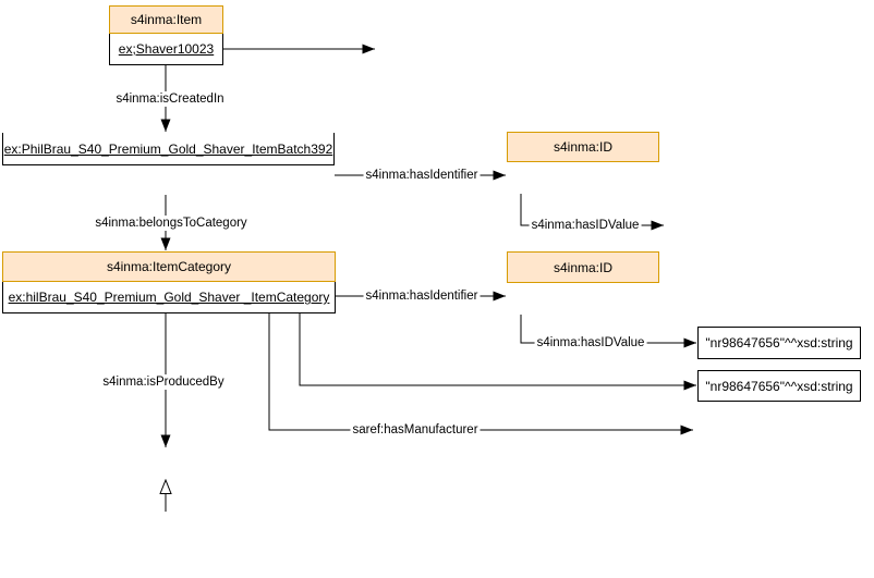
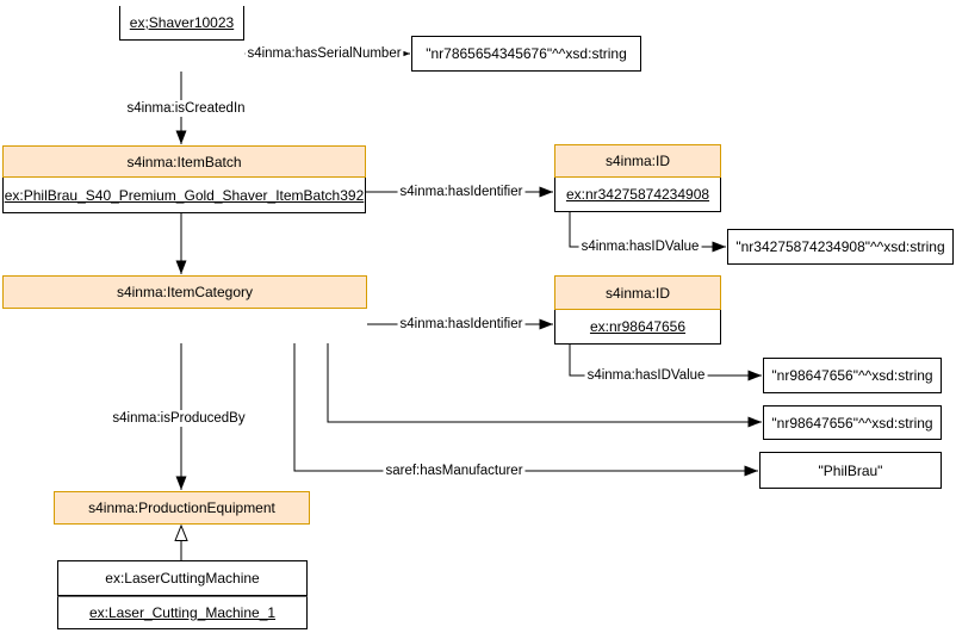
- s4inma:Item
  ex;Shaver10023
+ "nr7865654345676"^^xsd:string
+ s4inma:ItemBatch
  ex:PhilBrau_S40_Premium_Gold_Shaver_ItemBatch392
  s4inma:ID
+ ex:nr34275874234908
+ "nr34275874234908"^^xsd:string
  s4inma:ItemCategory
- ex:hilBrau_S40_Premium_Gold_Shaver _ItemCategory
  s4inma:ID
+ ex:nr98647656
  "nr98647656"^^xsd:string
  "nr98647656"^^xsd:string
+ "PhilBrau"
+ s4inma:ProductionEquipment
+ ex:LaserCuttingMachine
+ ex:Laser_Cutting_Machine_1
+ s4inma:hasSerialNumber
  s4inma:isCreatedIn
  s4inma:hasIdentifier
  s4inma:hasIDValue
- s4inma:belongsToCategory
  s4inma:hasIdentifier
  s4inma:hasIDValue
  saref:hasManufacturer
  s4inma:isProducedBy
